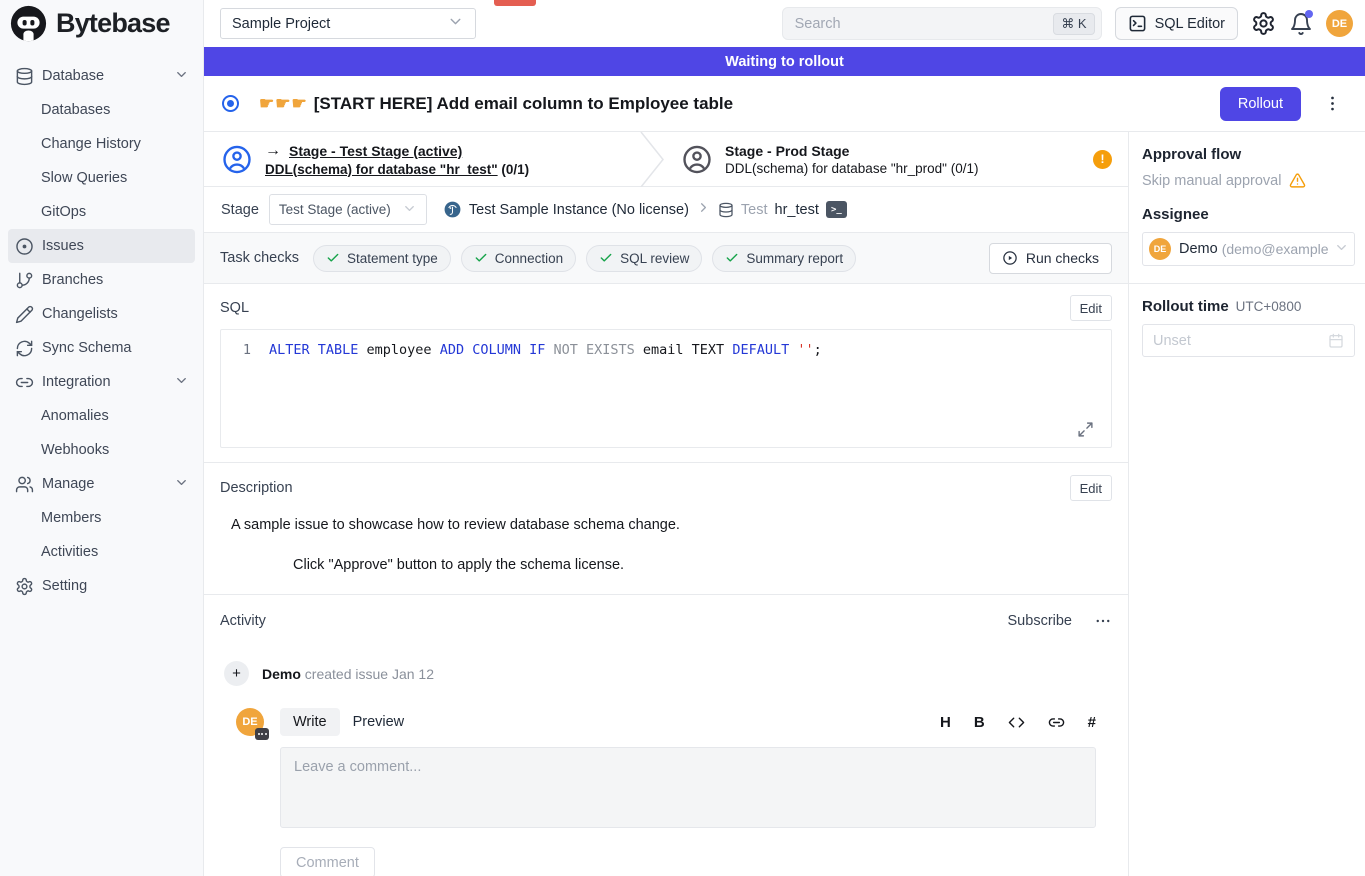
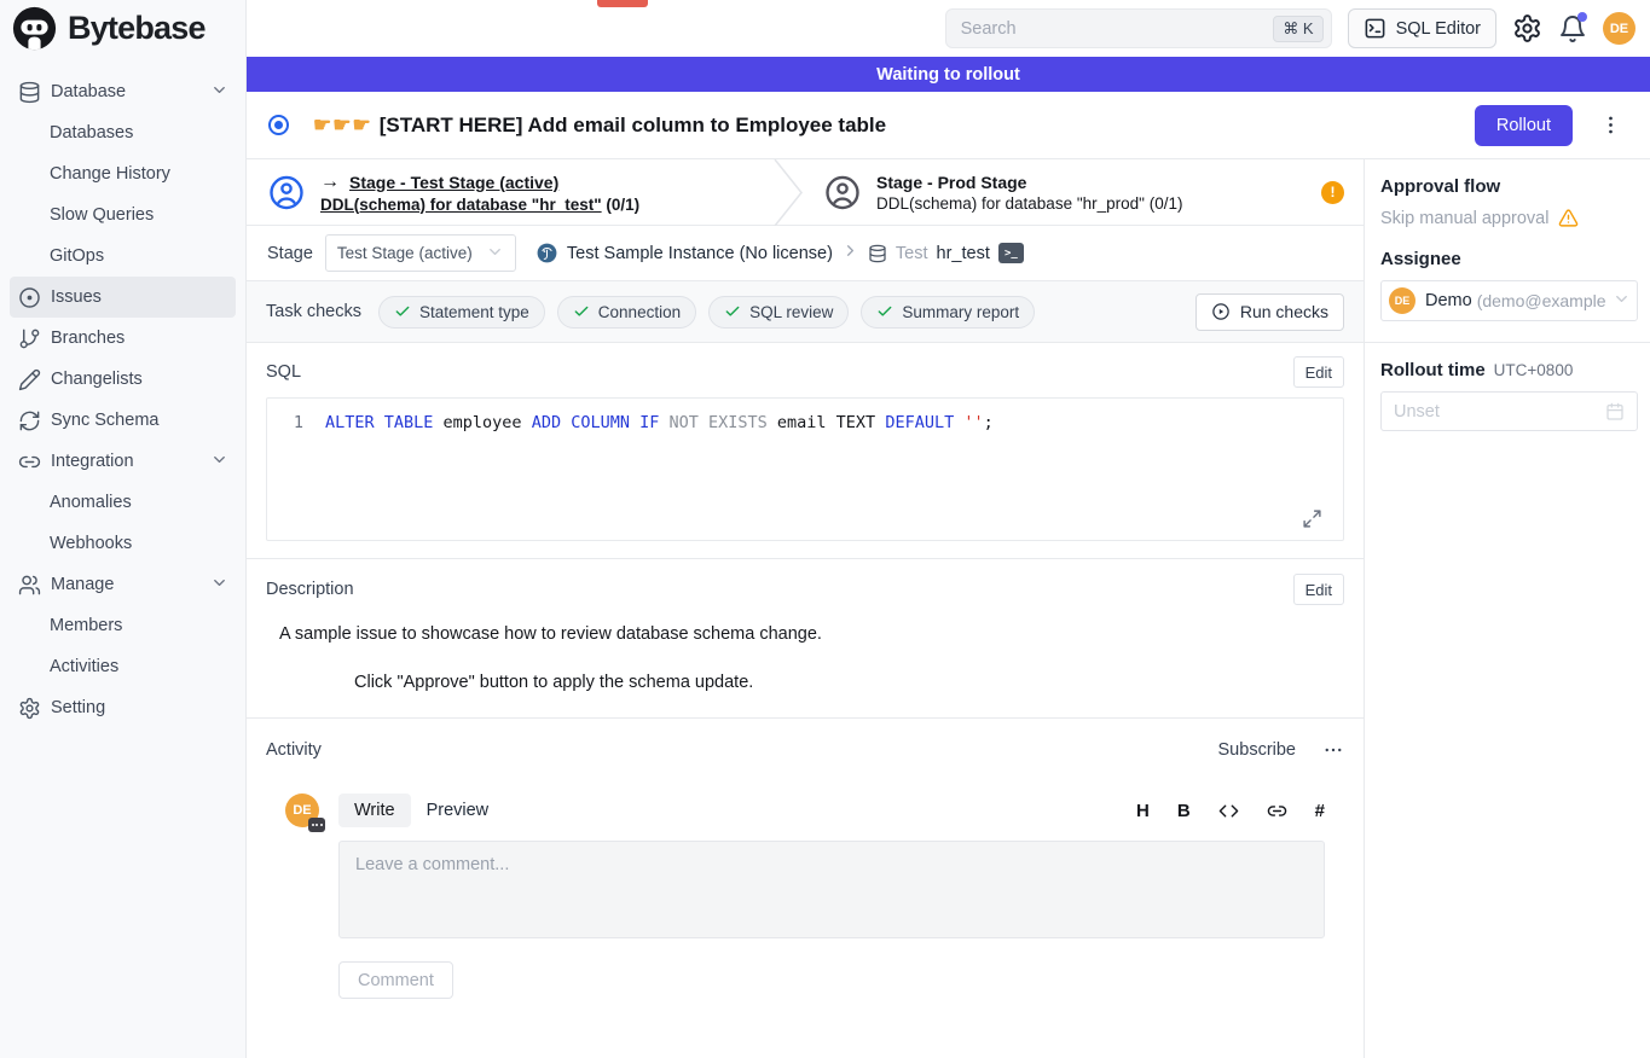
  Bytebase
  Database
  Databases
  Change History
  Slow Queries
  GitOps
  Issues
  Branches
  Changelists
  Sync Schema
  Integration
  Anomalies
  Webhooks
  Manage
  Members
  Activities
  Setting
- Sample Project
  Search
  ⌘ K
  SQL Editor
  DE
  Waiting to rollout
  ☛☛☛ [START HERE] Add email column to Employee table
  Rollout
  →
  Stage - Test Stage (active)
  DDL(schema) for database "hr_test" (0/1)
  Stage - Prod Stage
  DDL(schema) for database "hr_prod" (0/1)
  !
  Stage
  Test Stage (active)
  Test Sample Instance (No license)
  Test
  hr_test
  >_
  Task checks
  Statement type
  Connection
  SQL review
  Summary report
  Run checks
  SQL
  Edit
  1
  ALTER TABLE
  employee
  ADD COLUMN IF
  NOT EXISTS
  email TEXT
  DEFAULT
  ''
  ;
  Description
  Edit
  A sample issue to showcase how to review database schema change.
- Click "Approve" button to apply the schema license.
+ Click "Approve" button to apply the schema update.
  Activity
  Subscribe
- +
- Demo created issue Jan 12
  DE
  Write
  Preview
  H
  B
  #
  Leave a comment... Comment
  Approval flow
  Skip manual approval
  Assignee
  DE
  Demo
  (demo@example
  Rollout time
  UTC+0800
  Unset
